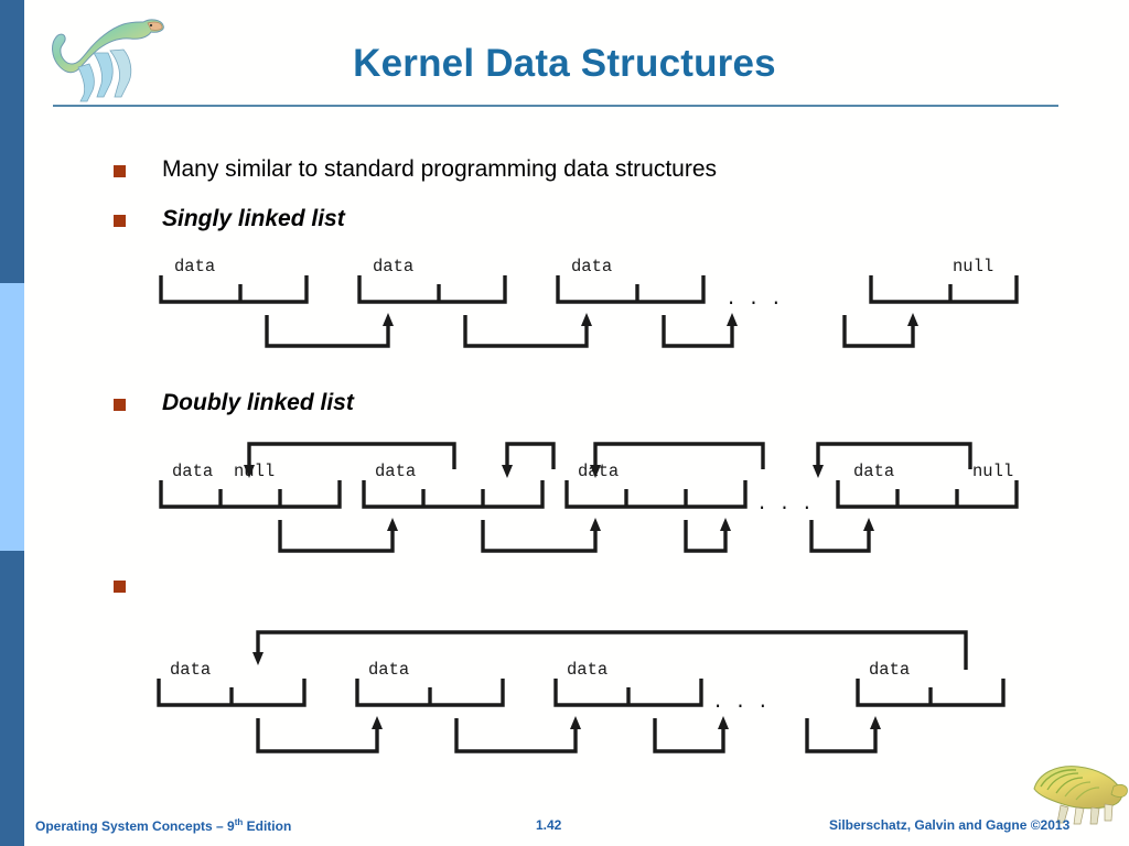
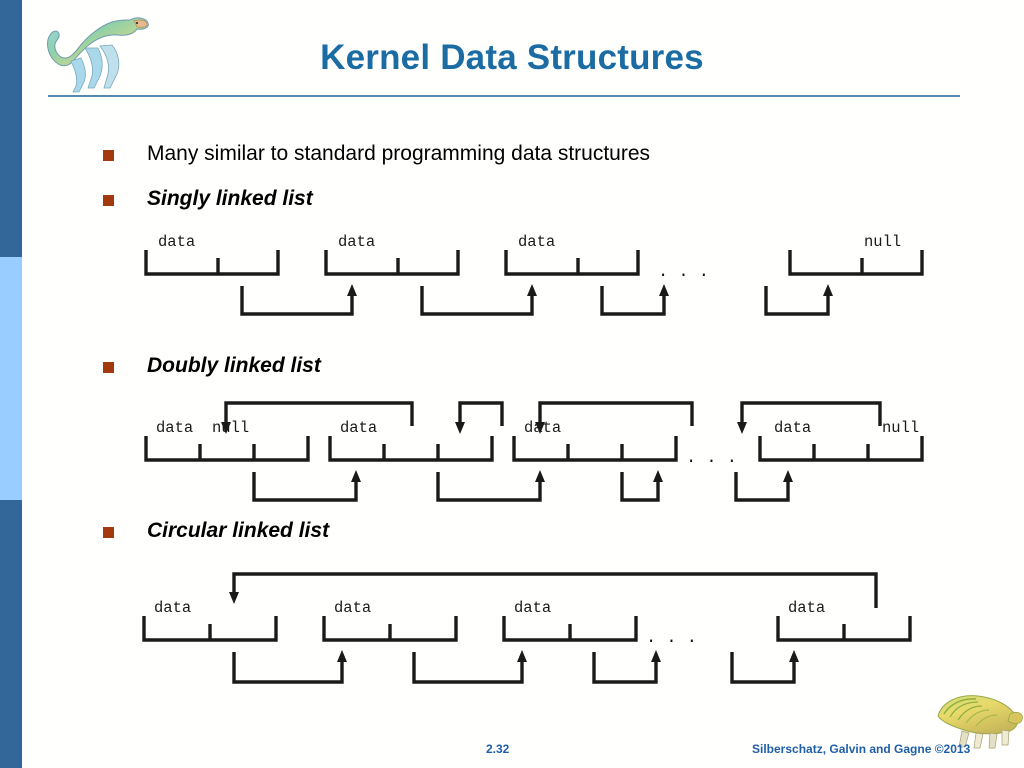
  Kernel Data Structures
  Many similar to standard programming data structures
  Singly linked list
  Doubly linked list
+ Circular linked list
  data
  data
  data
  null
  . . .
  data
  null
  data
  data
  data
  null
  . . .
  data
  data
  data
  data
  . . .
- Operating System Concepts – 9th Edition
- 1.42
+ 2.32
  Silberschatz, Galvin and Gagne ©2013
